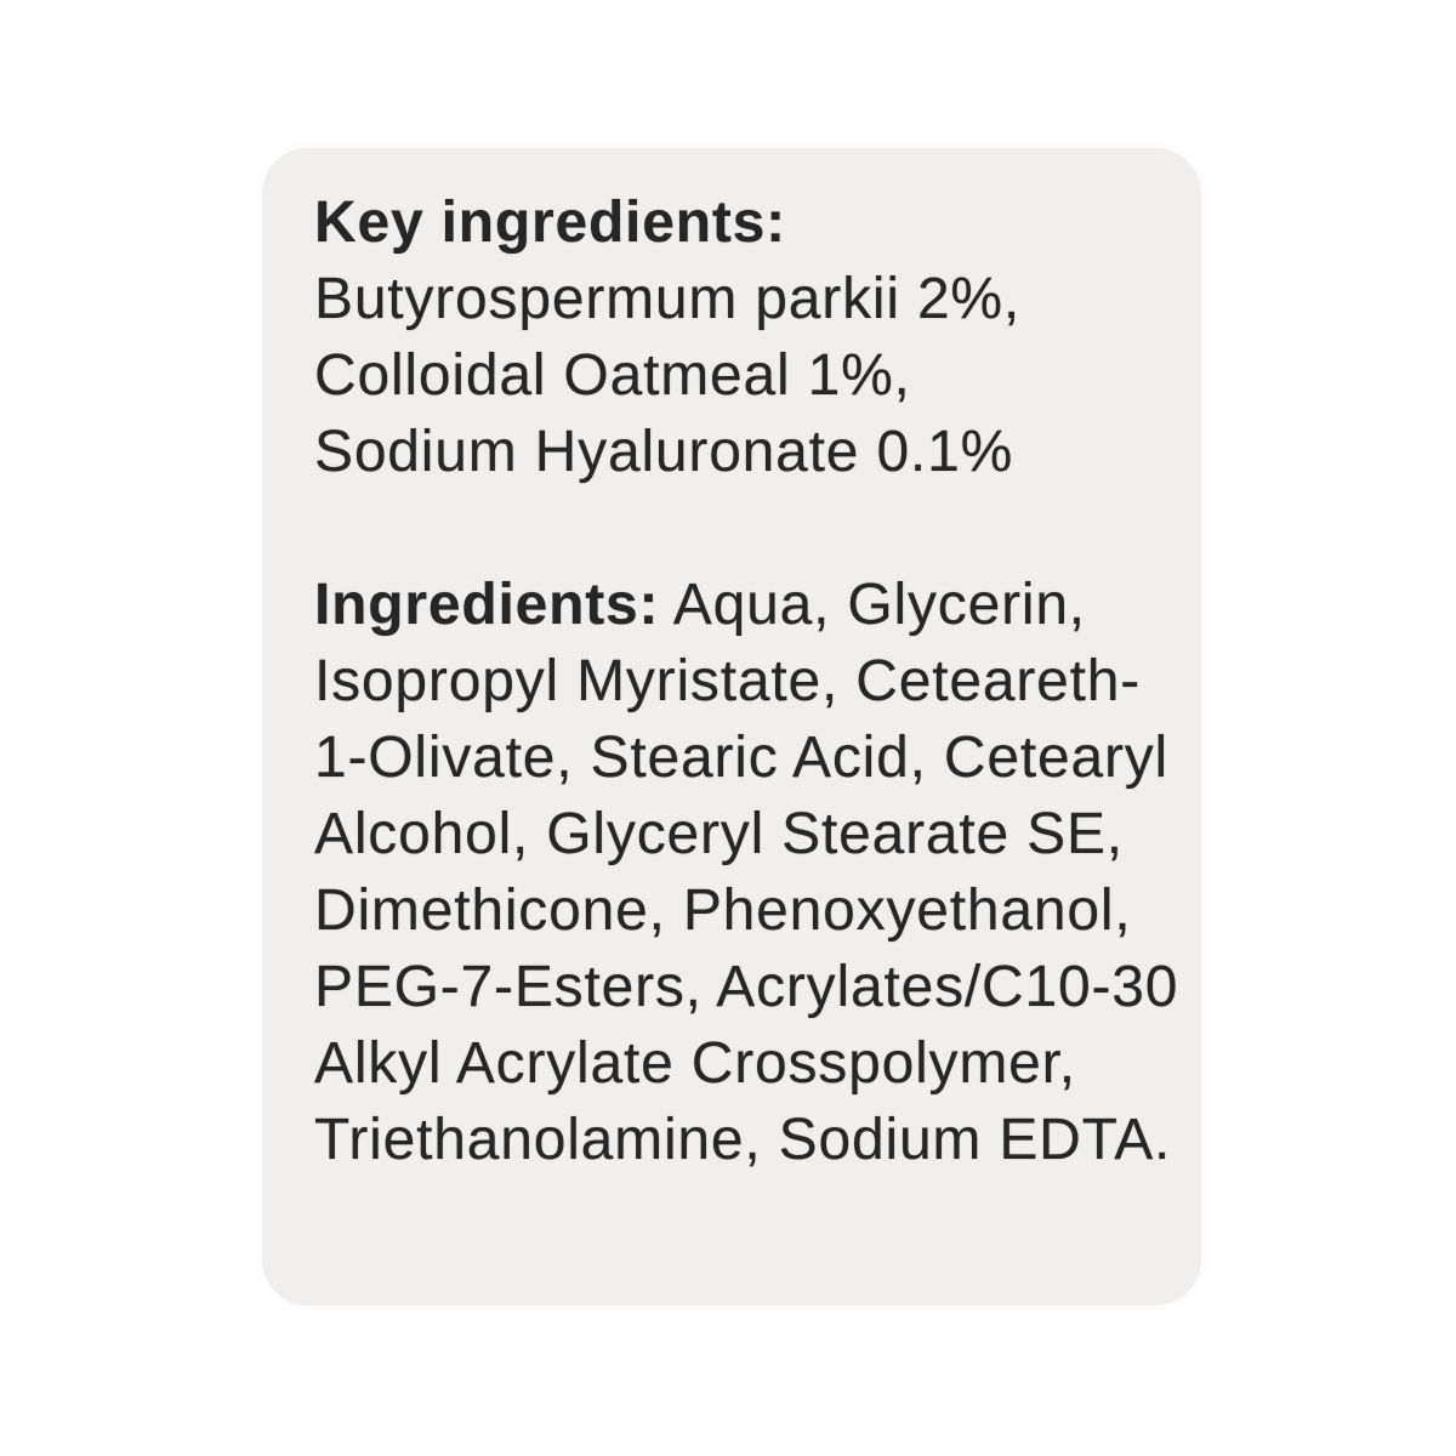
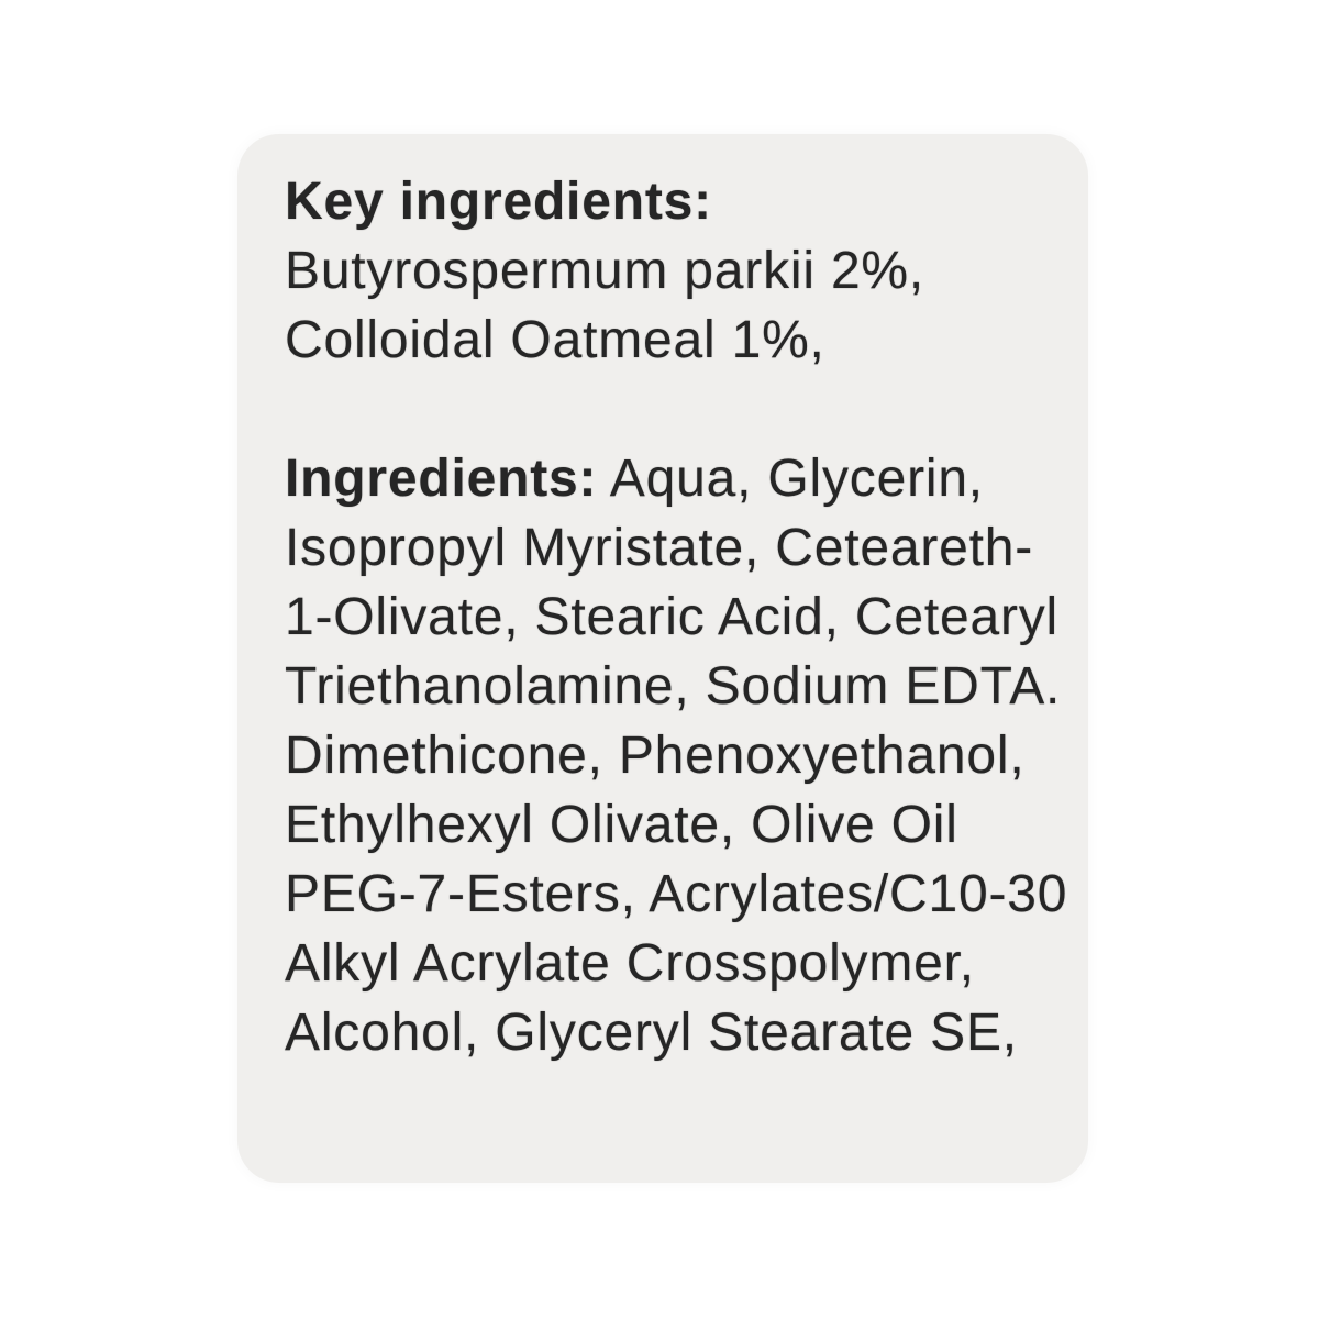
  Key ingredients:
  Butyrospermum parkii 2%,
  Colloidal Oatmeal 1%,
- Sodium Hyaluronate 0.1%
  Ingredients: Aqua, Glycerin,
  Isopropyl Myristate, Ceteareth-
  1-Olivate, Stearic Acid, Cetearyl
- Alcohol, Glyceryl Stearate SE,
+ Triethanolamine, Sodium EDTA.
  Dimethicone, Phenoxyethanol,
+ Ethylhexyl Olivate, Olive Oil
  PEG-7-Esters, Acrylates/C10-30
  Alkyl Acrylate Crosspolymer,
- Triethanolamine, Sodium EDTA.
+ Alcohol, Glyceryl Stearate SE,
